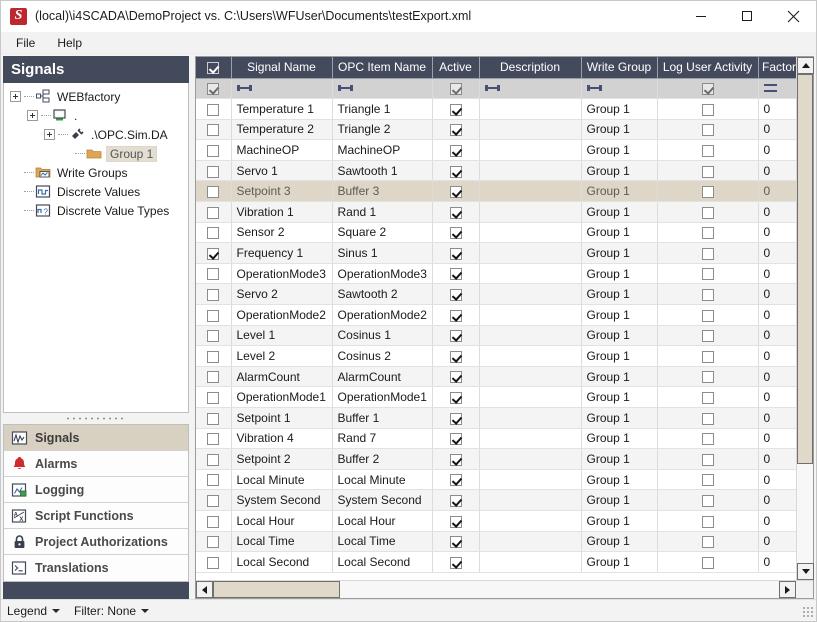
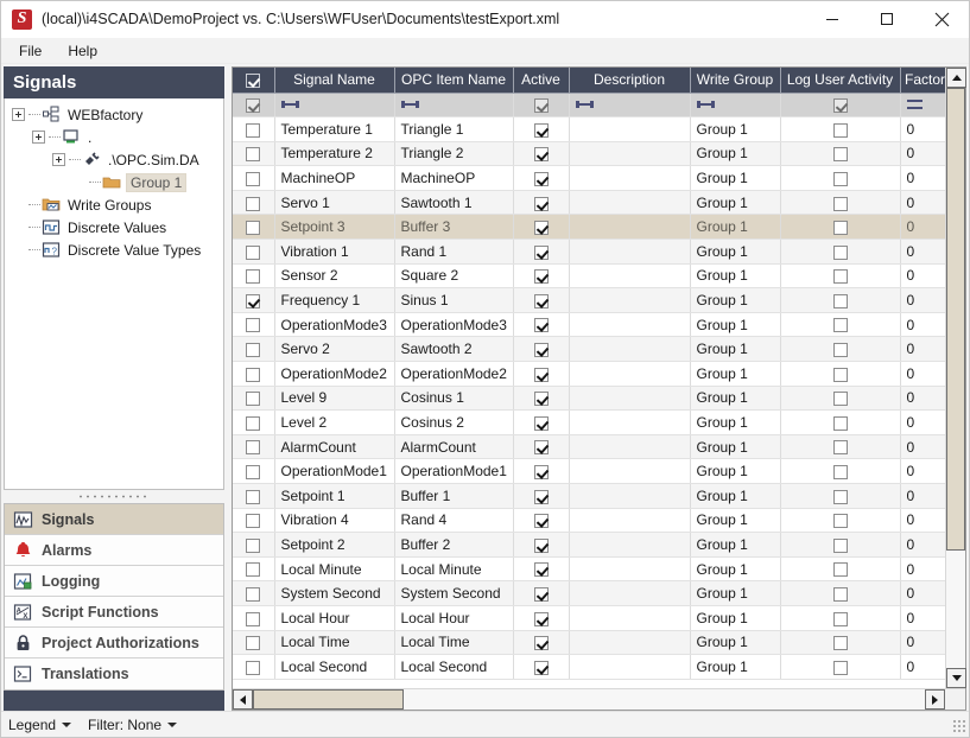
  (local)\i4SCADA\DemoProject vs. C:\Users\WFUser\Documents\testExport.xml
  File
  Help
  Signals
  WEBfactory
  .
  .\OPC.Sim.DA
  Group 1
  Write Groups
  Discrete Values
  ?
  Discrete Value Types
  Signals
  Alarms
  Logging
  Script Functions
  Project Authorizations
  Translations
  	Signal Name	OPC Item Name	Active	Description	Write Group	Log User Activity	Factor
  	Temperature 1	Triangle 1			Group 1		0
  	Temperature 2	Triangle 2			Group 1		0
  	MachineOP	MachineOP			Group 1		0
  	Servo 1	Sawtooth 1			Group 1		0
  	Setpoint 3	Buffer 3			Group 1		0
  	Vibration 1	Rand 1			Group 1		0
  	Sensor 2	Square 2			Group 1		0
  	Frequency 1	Sinus 1			Group 1		0
  	OperationMode3	OperationMode3			Group 1		0
  	Servo 2	Sawtooth 2			Group 1		0
  	OperationMode2	OperationMode2			Group 1		0
- 	Level 1	Cosinus 1			Group 1		0
+ 	Level 9	Cosinus 1			Group 1		0
  	Level 2	Cosinus 2			Group 1		0
  	AlarmCount	AlarmCount			Group 1		0
  	OperationMode1	OperationMode1			Group 1		0
  	Setpoint 1	Buffer 1			Group 1		0
- 	Vibration 4	Rand 7			Group 1		0
+ 	Vibration 4	Rand 4			Group 1		0
  	Setpoint 2	Buffer 2			Group 1		0
  	Local Minute	Local Minute			Group 1		0
  	System Second	System Second			Group 1		0
  	Local Hour	Local Hour			Group 1		0
  	Local Time	Local Time			Group 1		0
  	Local Second	Local Second			Group 1		0
  Legend
  Filter: None
